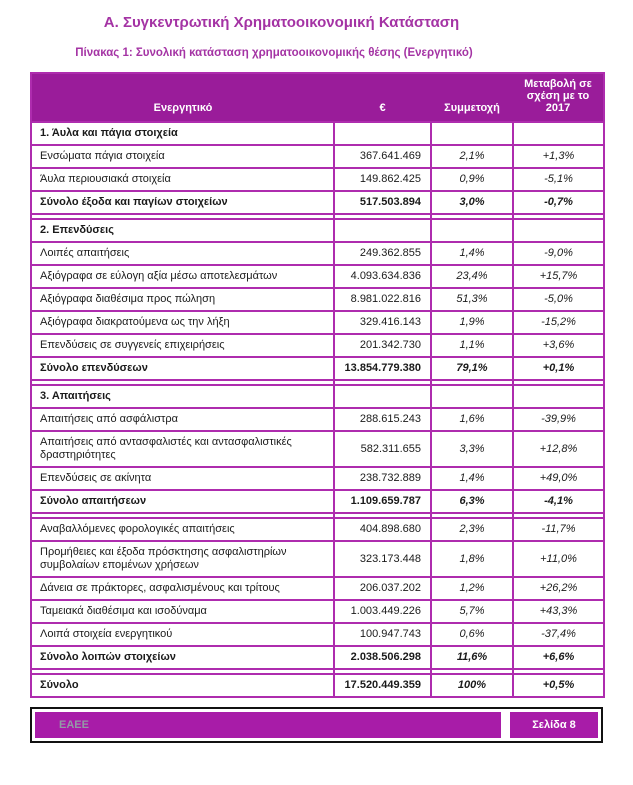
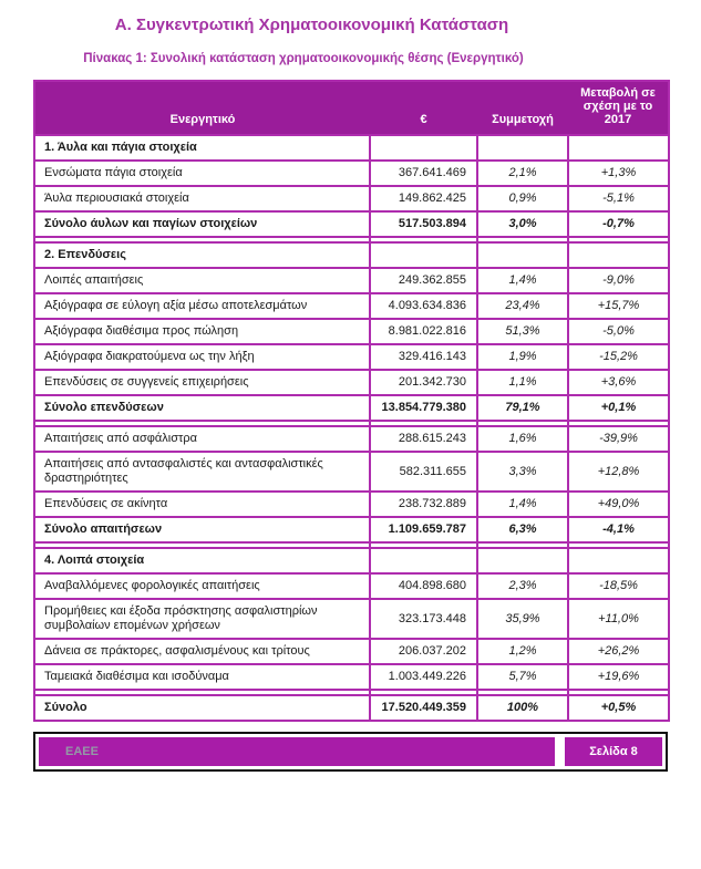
  Α. Συγκεντρωτική Χρηματοοικονομική Κατάσταση
  Πίνακας 1: Συνολική κατάσταση χρηματοοικονομικής θέσης (Ενεργητικό)
  Ενεργητικό	€	Συμμετοχή	Μεταβολή σε σχέση με το 2017
  1. Άυλα και πάγια στοιχεία
  Ενσώματα πάγια στοιχεία	367.641.469	2,1%	+1,3%
  Άυλα περιουσιακά στοιχεία	149.862.425	0,9%	-5,1%
- Σύνολο έξοδα και παγίων στοιχείων	517.503.894	3,0%	-0,7%
+ Σύνολο άυλων και παγίων στοιχείων	517.503.894	3,0%	-0,7%
  2. Επενδύσεις
  Λοιπές απαιτήσεις	249.362.855	1,4%	-9,0%
  Αξιόγραφα σε εύλογη αξία μέσω αποτελεσμάτων	4.093.634.836	23,4%	+15,7%
  Αξιόγραφα διαθέσιμα προς πώληση	8.981.022.816	51,3%	-5,0%
  Αξιόγραφα διακρατούμενα ως την λήξη	329.416.143	1,9%	-15,2%
  Επενδύσεις σε συγγενείς επιχειρήσεις	201.342.730	1,1%	+3,6%
  Σύνολο επενδύσεων	13.854.779.380	79,1%	+0,1%
- 3. Απαιτήσεις
  Απαιτήσεις από ασφάλιστρα	288.615.243	1,6%	-39,9%
  Απαιτήσεις από αντασφαλιστές και αντασφαλιστικές δραστηριότητες	582.311.655	3,3%	+12,8%
  Επενδύσεις σε ακίνητα	238.732.889	1,4%	+49,0%
  Σύνολο απαιτήσεων	1.109.659.787	6,3%	-4,1%
+ 4. Λοιπά στοιχεία
- Αναβαλλόμενες φορολογικές απαιτήσεις	404.898.680	2,3%	-11,7%
+ Αναβαλλόμενες φορολογικές απαιτήσεις	404.898.680	2,3%	-18,5%
- Προμήθειες και έξοδα πρόσκτησης ασφαλιστηρίων συμβολαίων επομένων χρήσεων	323.173.448	1,8%	+11,0%
+ Προμήθειες και έξοδα πρόσκτησης ασφαλιστηρίων συμβολαίων επομένων χρήσεων	323.173.448	35,9%	+11,0%
  Δάνεια σε πράκτορες, ασφαλισμένους και τρίτους	206.037.202	1,2%	+26,2%
- Ταμειακά διαθέσιμα και ισοδύναμα	1.003.449.226	5,7%	+43,3%
+ Ταμειακά διαθέσιμα και ισοδύναμα	1.003.449.226	5,7%	+19,6%
- Λοιπά στοιχεία ενεργητικού	100.947.743	0,6%	-37,4%
- Σύνολο λοιπών στοιχείων	2.038.506.298	11,6%	+6,6%
  Σύνολο	17.520.449.359	100%	+0,5%
  ΕΑΕΕ
  Σελίδα 8
